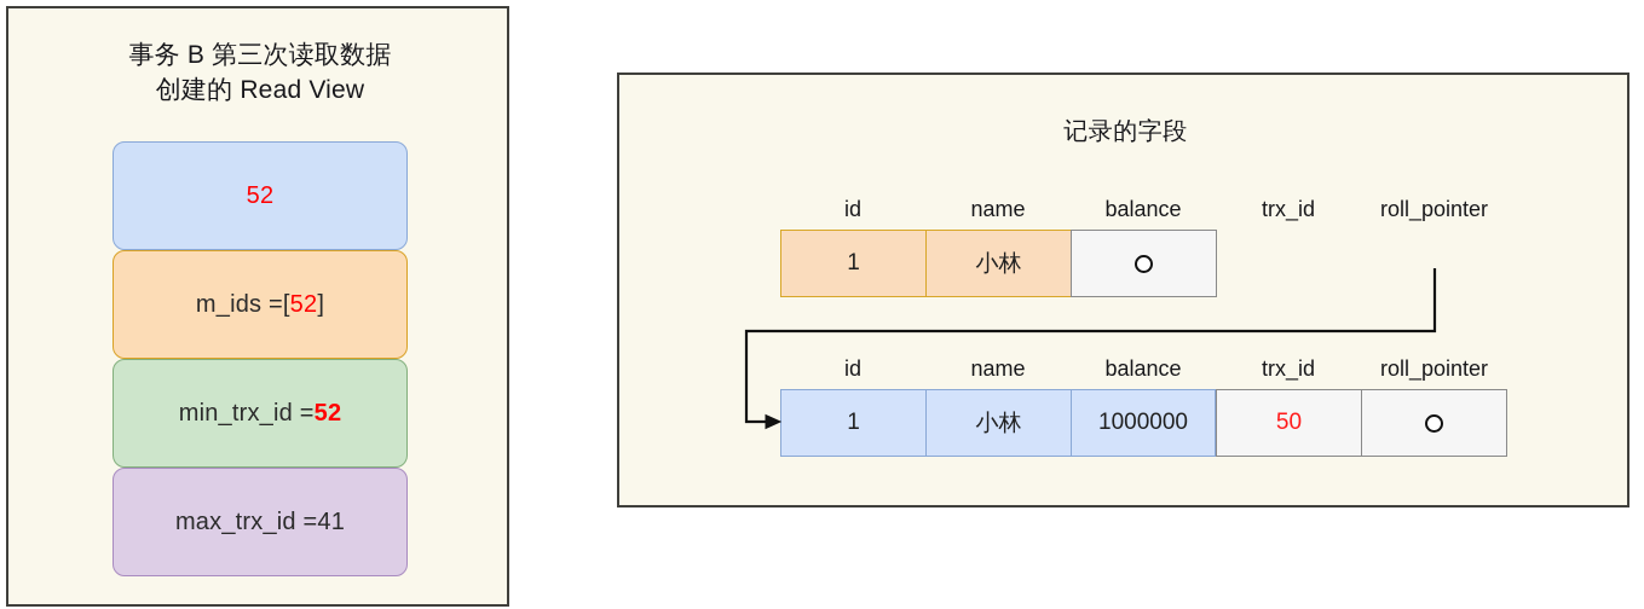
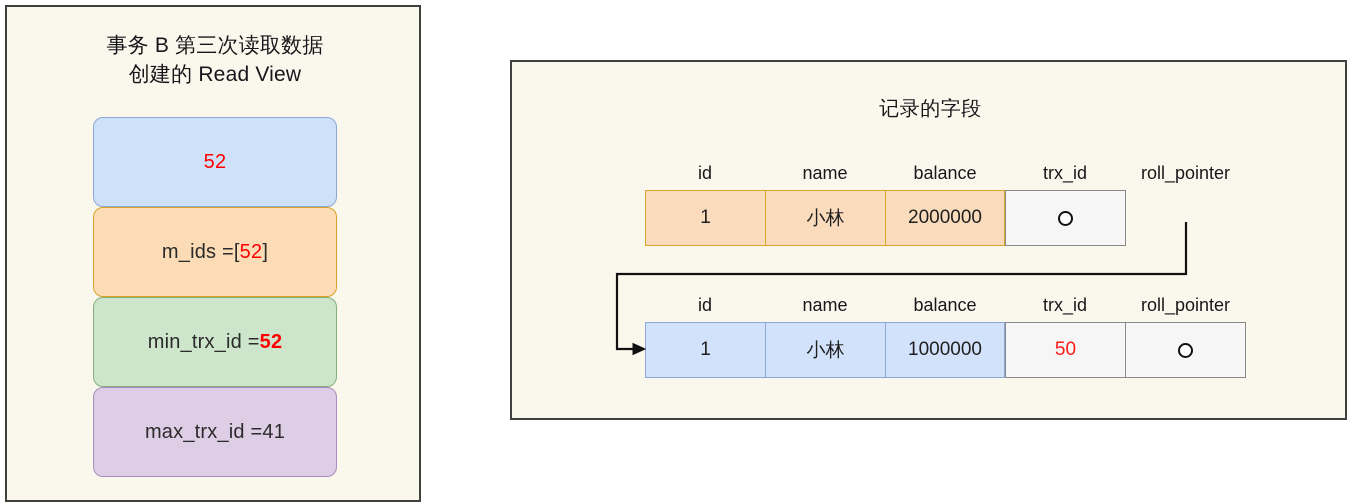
  事务 B 第三次读取数据
  创建的 Read View
  52
  m_ids =
  [
  52
  ]
  min_trx_id =
  52
  max_trx_id =
  41
  记录的字段
  id
  name
  balance
  trx_id
  roll_pointer
  1
  小林
+ 2000000
  id
  name
  balance
  trx_id
  roll_pointer
  1
  小林
  1000000
  50
